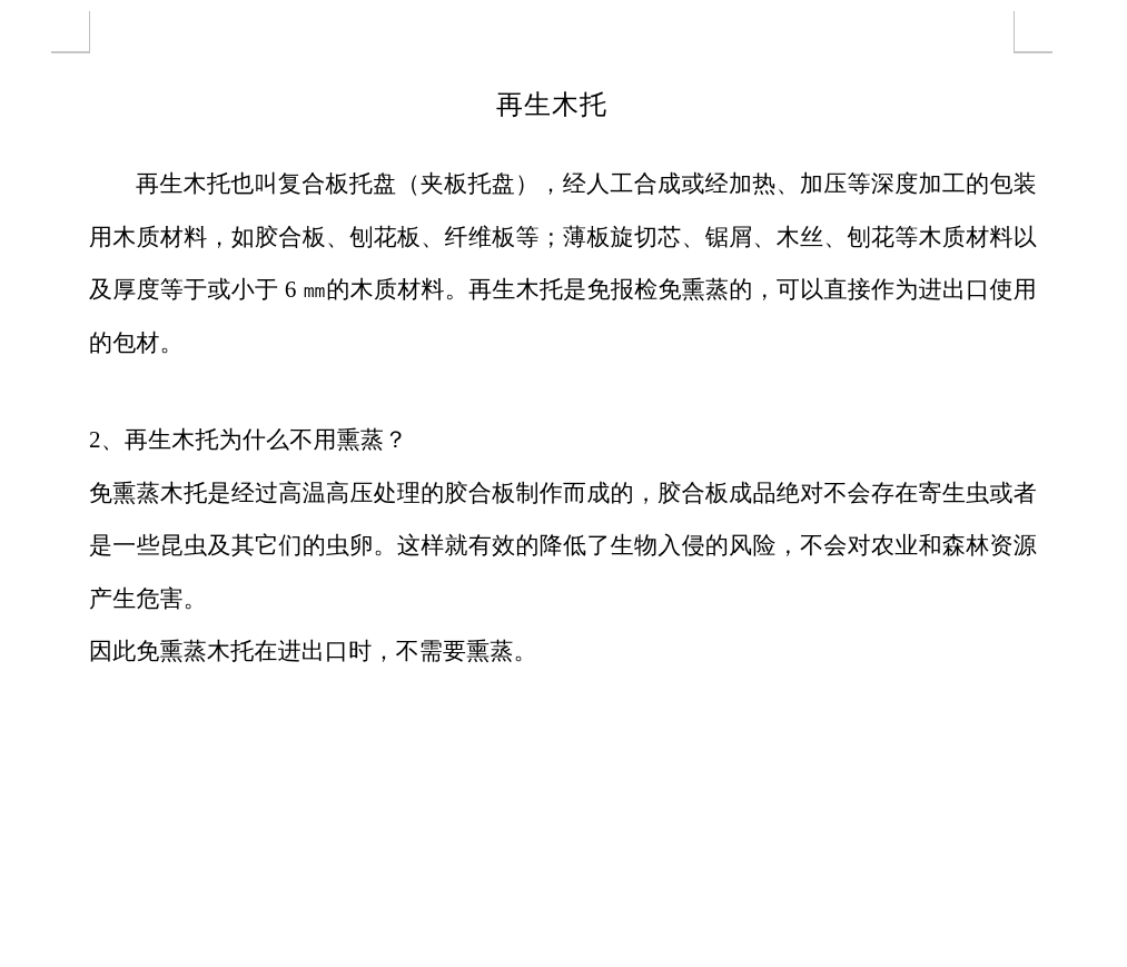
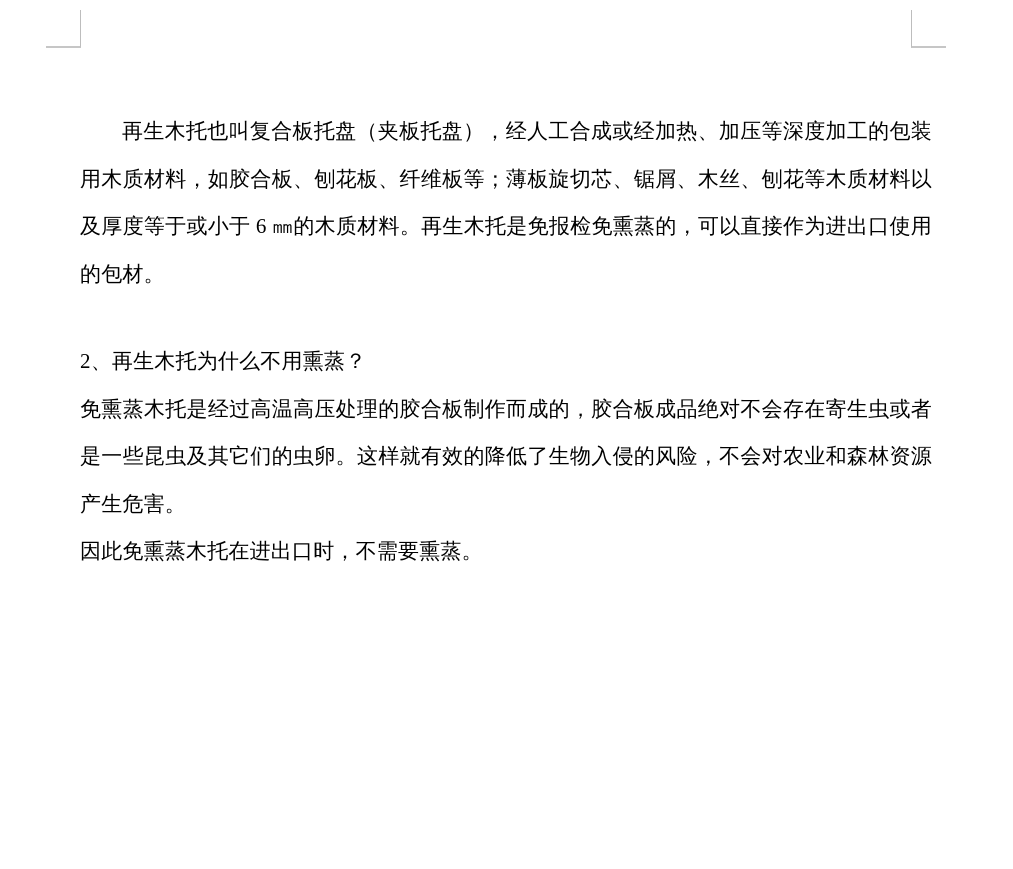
- 再生木托
  再生木托也叫复合板托盘（夹板托盘），经人工合成或经加热、加压等深度加工的包装用木质材料，如胶合板、刨花板、纤维板等；薄板旋切芯、锯屑、木丝、刨花等木质材料以及厚度等于或小于 6 ㎜的木质材料。再生木托是免报检免熏蒸的，可以直接作为进出口使用的包材。
  2、再生木托为什么不用熏蒸？
  免熏蒸木托是经过高温高压处理的胶合板制作而成的，胶合板成品绝对不会存在寄生虫或者是一些昆虫及其它们的虫卵。这样就有效的降低了生物入侵的风险，不会对农业和森林资源产生危害。
  因此免熏蒸木托在进出口时，不需要熏蒸。
